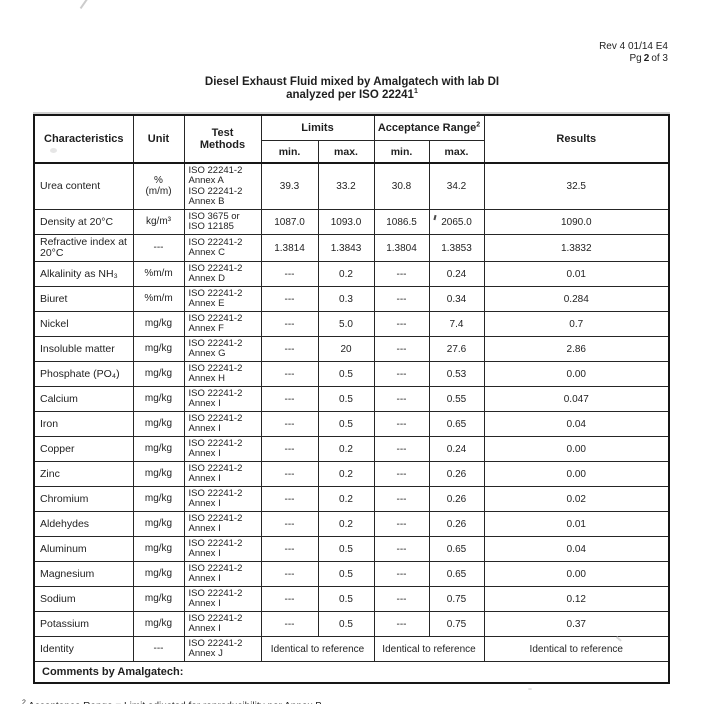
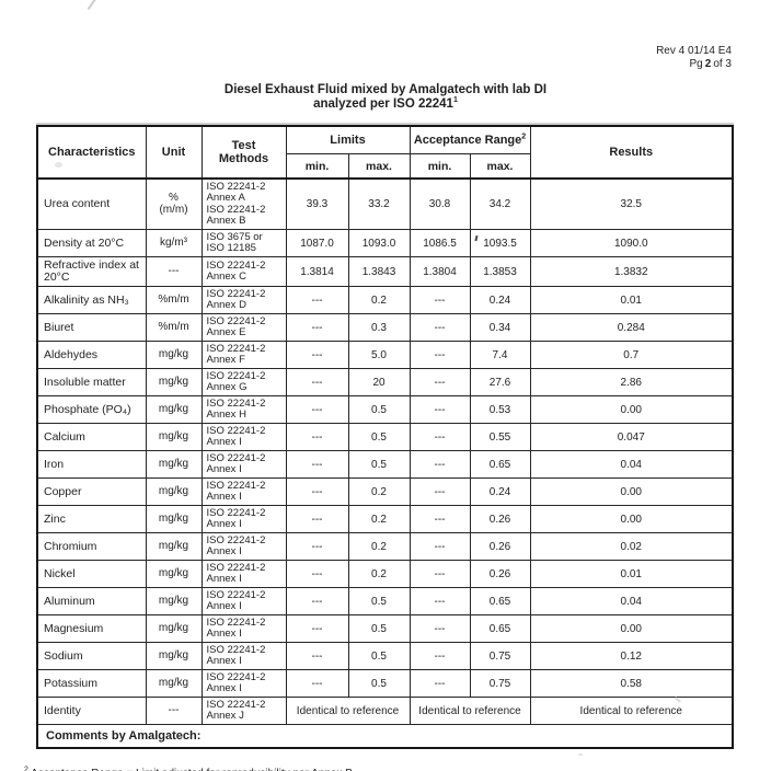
  Rev 4 01/14 E4
  Pg 2 of 3
  Diesel Exhaust Fluid mixed by Amalgatech with lab DI
  analyzed per ISO 22241
  Characteristics	Unit	Test Methods	Limits	Acceptance Range	Results
  min.	max.	min.	max.
  Urea content	% (m/m)	ISO 22241-2 Annex A ISO 22241-2 Annex B	39.3	33.2	30.8	34.2	32.5
- Density at 20°C	kg/m³	ISO 3675 or ISO 12185	1087.0	1093.0	1086.5	2065.0	1090.0
+ Density at 20°C	kg/m³	ISO 3675 or ISO 12185	1087.0	1093.0	1086.5	1093.5	1090.0
  Refractive index at 20°C	---	ISO 22241-2 Annex C	1.3814	1.3843	1.3804	1.3853	1.3832
  Alkalinity as NH₃	%m/m	ISO 22241-2 Annex D	---	0.2	---	0.24	0.01
  Biuret	%m/m	ISO 22241-2 Annex E	---	0.3	---	0.34	0.284
- Nickel	mg/kg	ISO 22241-2 Annex F	---	5.0	---	7.4	0.7
+ Aldehydes	mg/kg	ISO 22241-2 Annex F	---	5.0	---	7.4	0.7
  Insoluble matter	mg/kg	ISO 22241-2 Annex G	---	20	---	27.6	2.86
  Phosphate (PO₄)	mg/kg	ISO 22241-2 Annex H	---	0.5	---	0.53	0.00
  Calcium	mg/kg	ISO 22241-2 Annex I	---	0.5	---	0.55	0.047
  Iron	mg/kg	ISO 22241-2 Annex I	---	0.5	---	0.65	0.04
  Copper	mg/kg	ISO 22241-2 Annex I	---	0.2	---	0.24	0.00
  Zinc	mg/kg	ISO 22241-2 Annex I	---	0.2	---	0.26	0.00
  Chromium	mg/kg	ISO 22241-2 Annex I	---	0.2	---	0.26	0.02
- Aldehydes	mg/kg	ISO 22241-2 Annex I	---	0.2	---	0.26	0.01
+ Nickel	mg/kg	ISO 22241-2 Annex I	---	0.2	---	0.26	0.01
  Aluminum	mg/kg	ISO 22241-2 Annex I	---	0.5	---	0.65	0.04
  Magnesium	mg/kg	ISO 22241-2 Annex I	---	0.5	---	0.65	0.00
  Sodium	mg/kg	ISO 22241-2 Annex I	---	0.5	---	0.75	0.12
- Potassium	mg/kg	ISO 22241-2 Annex I	---	0.5	---	0.75	0.37
+ Potassium	mg/kg	ISO 22241-2 Annex I	---	0.5	---	0.75	0.58
  Identity	---	ISO 22241-2 Annex J	Identical to reference	Identical to reference	Identical to reference
  Comments by Amalgatech:
